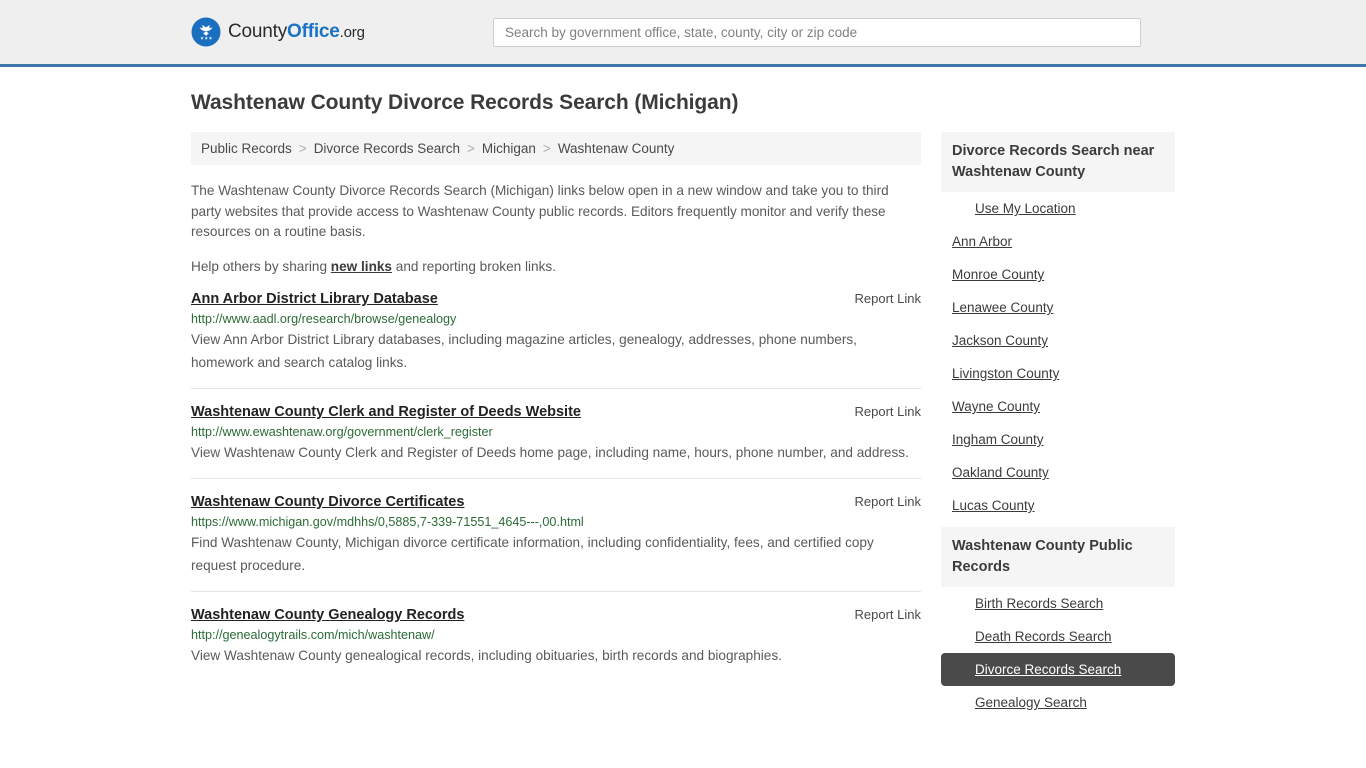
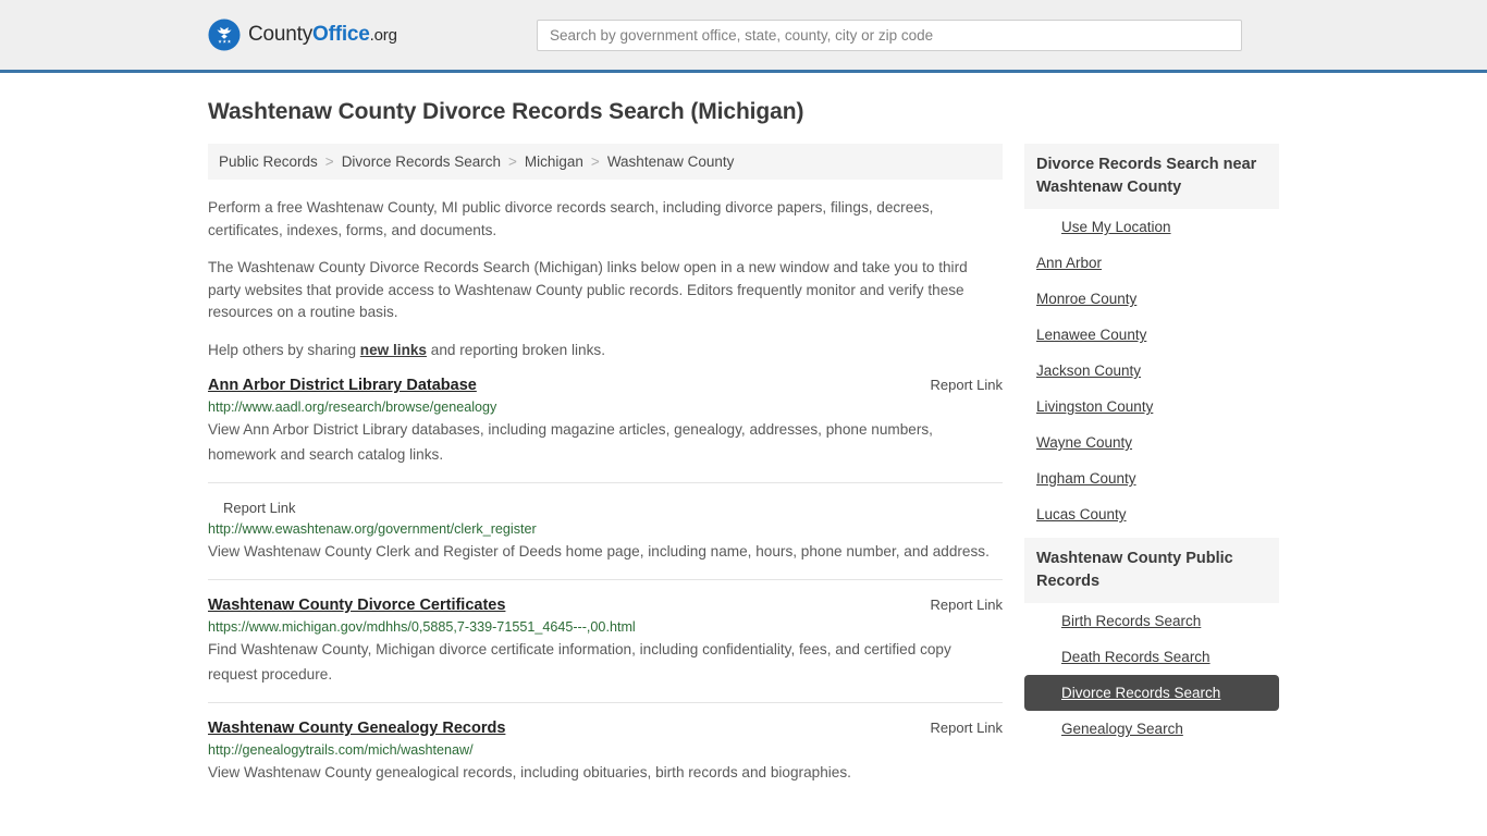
  CountyOffice.org
  Search by government office, state, county, city or zip code
  Washtenaw County Divorce Records Search (Michigan)
  Public Records
  >
  Divorce Records Search
  >
  Michigan
  >
  Washtenaw County
+ Perform a free Washtenaw County, MI public divorce records search, including divorce papers, filings, decrees, certificates, indexes, forms, and documents.
  The Washtenaw County Divorce Records Search (Michigan) links below open in a new window and take you to third party websites that provide access to Washtenaw County public records. Editors frequently monitor and verify these resources on a routine basis.
  Help others by sharing new links and reporting broken links.
  Ann Arbor District Library Database
  Report Link
  http://www.aadl.org/research/browse/genealogy
  View Ann Arbor District Library databases, including magazine articles, genealogy, addresses, phone numbers, homework and search catalog links.
- Washtenaw County Clerk and Register of Deeds Website
  Report Link
  http://www.ewashtenaw.org/government/clerk_register
  View Washtenaw County Clerk and Register of Deeds home page, including name, hours, phone number, and address.
  Washtenaw County Divorce Certificates
  Report Link
  https://www.michigan.gov/mdhhs/0,5885,7-339-71551_4645---,00.html
  Find Washtenaw County, Michigan divorce certificate information, including confidentiality, fees, and certified copy request procedure.
  Washtenaw County Genealogy Records
  Report Link
  http://genealogytrails.com/mich/washtenaw/
  View Washtenaw County genealogical records, including obituaries, birth records and biographies.
  Divorce Records Search near Washtenaw County
  Use My Location
  Ann Arbor
  Monroe County
  Lenawee County
  Jackson County
  Livingston County
  Wayne County
  Ingham County
- Oakland County
  Lucas County
  Washtenaw County Public Records
  Birth Records Search
  Death Records Search
  Divorce Records Search
  Genealogy Search
